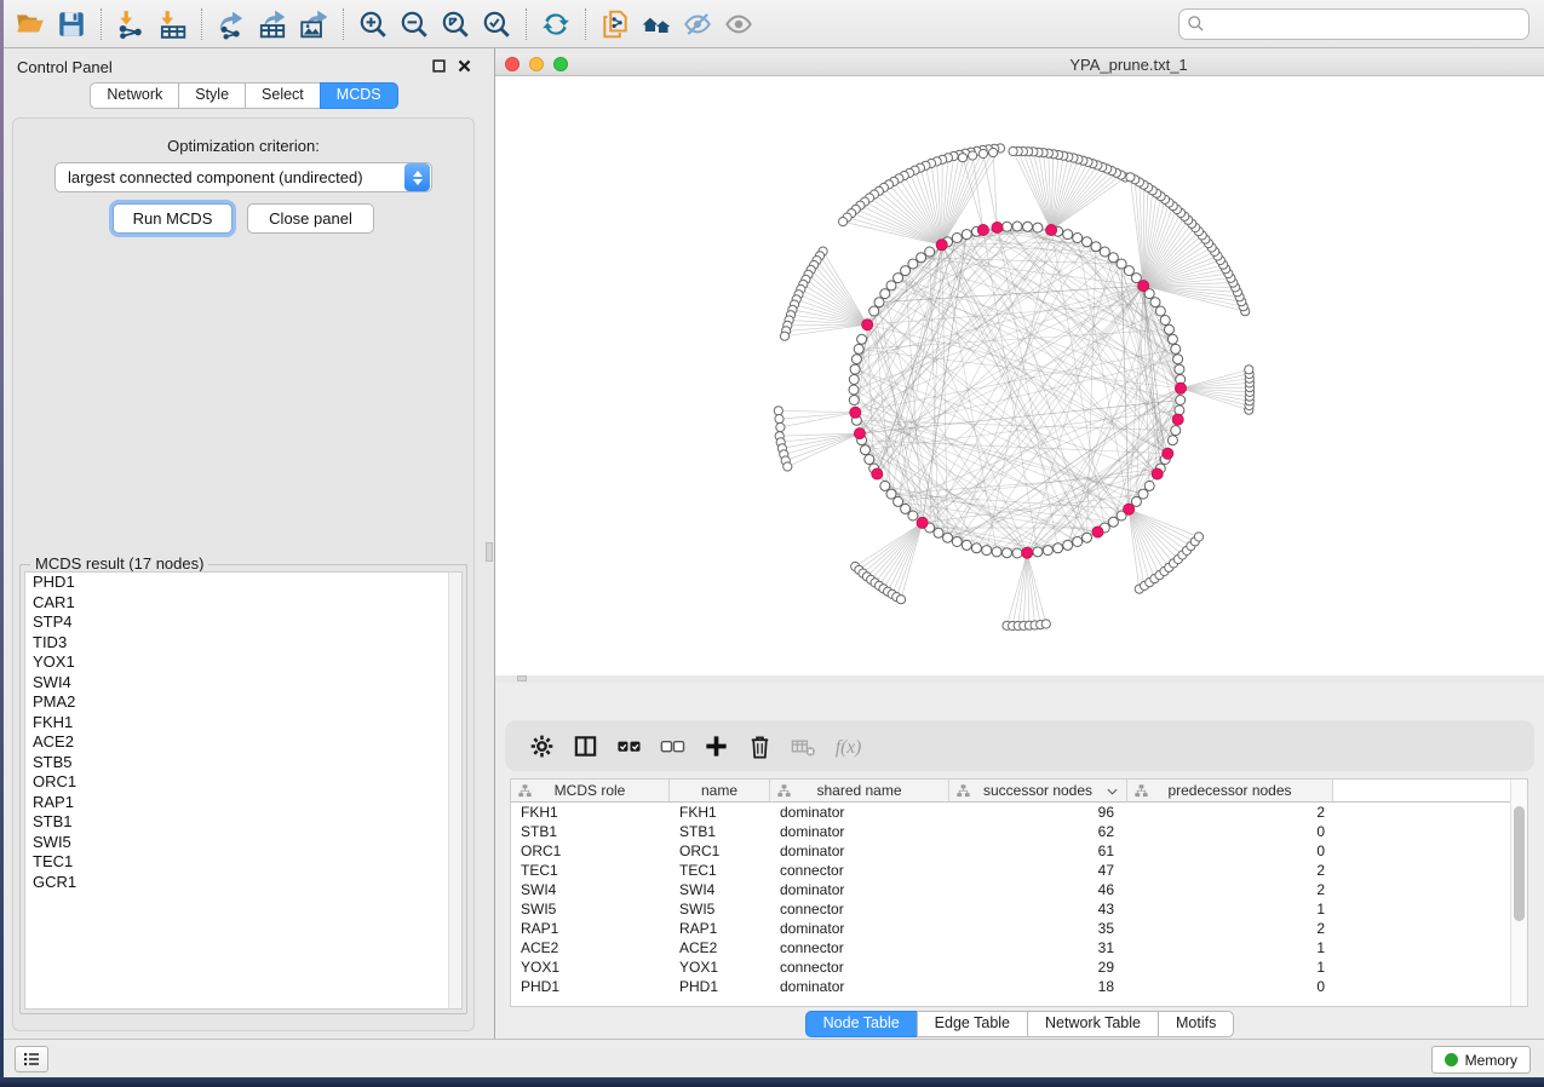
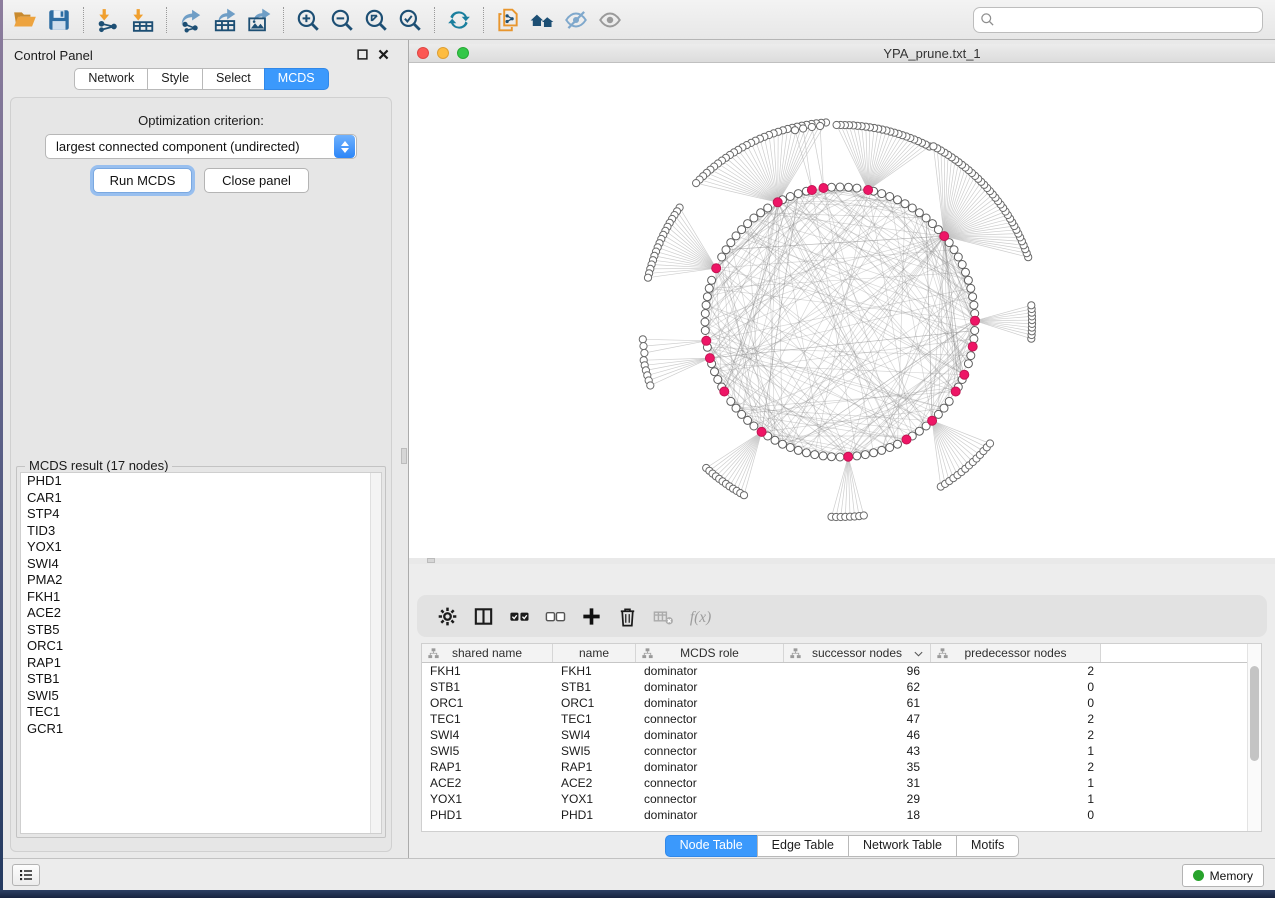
  Control Panel
  Network
  Style
  Select
  MCDS
  Optimization criterion:
  largest connected component (undirected)
  Run MCDS
  Close panel
  MCDS result (17 nodes)
  PHD1
  CAR1
  STP4
  TID3
  YOX1
  SWI4
  PMA2
  FKH1
  ACE2
  STB5
  ORC1
  RAP1
  STB1
  SWI5
  TEC1
  GCR1
  YPA_prune.txt_1
  f(x)
- MCDS role
+ shared name
  name
- shared name
+ MCDS role
  successor nodes
  predecessor nodes
  FKH1
  FKH1
  dominator
  96
  2
  STB1
  STB1
  dominator
  62
  0
  ORC1
  ORC1
  dominator
  61
  0
  TEC1
  TEC1
  connector
  47
  2
  SWI4
  SWI4
  dominator
  46
  2
  SWI5
  SWI5
  connector
  43
  1
  RAP1
  RAP1
  dominator
  35
  2
  ACE2
  ACE2
  connector
  31
  1
  YOX1
  YOX1
  connector
  29
  1
  PHD1
  PHD1
  dominator
  18
  0
  Node Table
  Edge Table
  Network Table
  Motifs
  Memory
